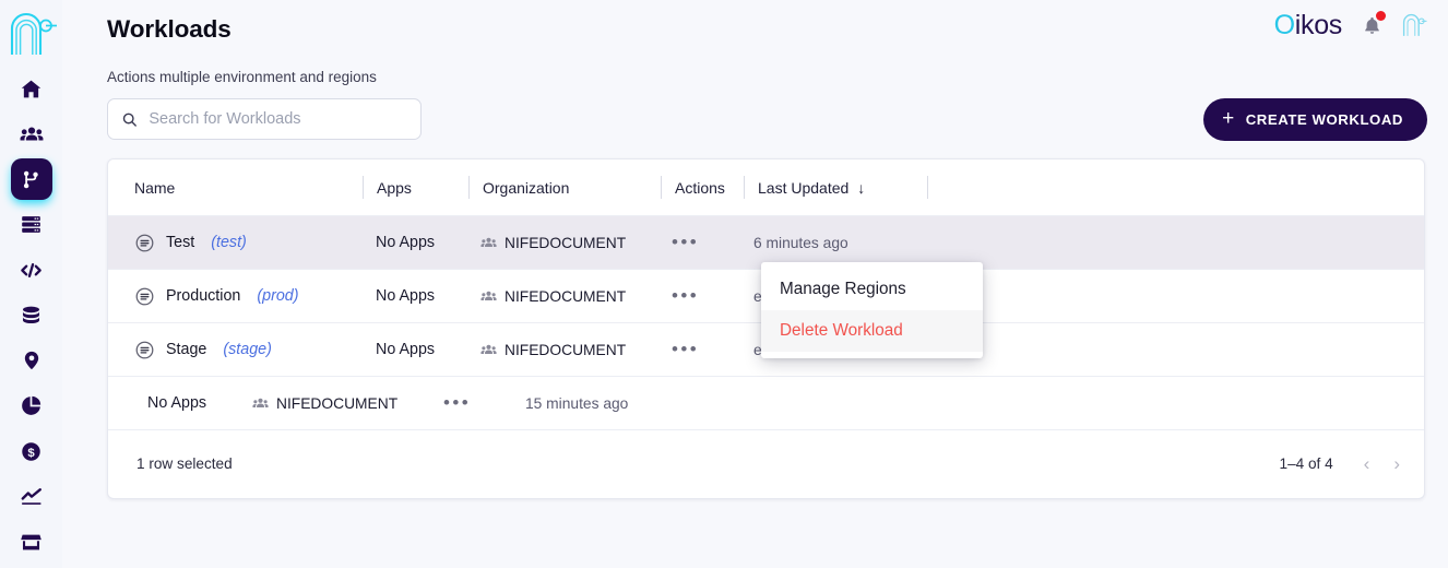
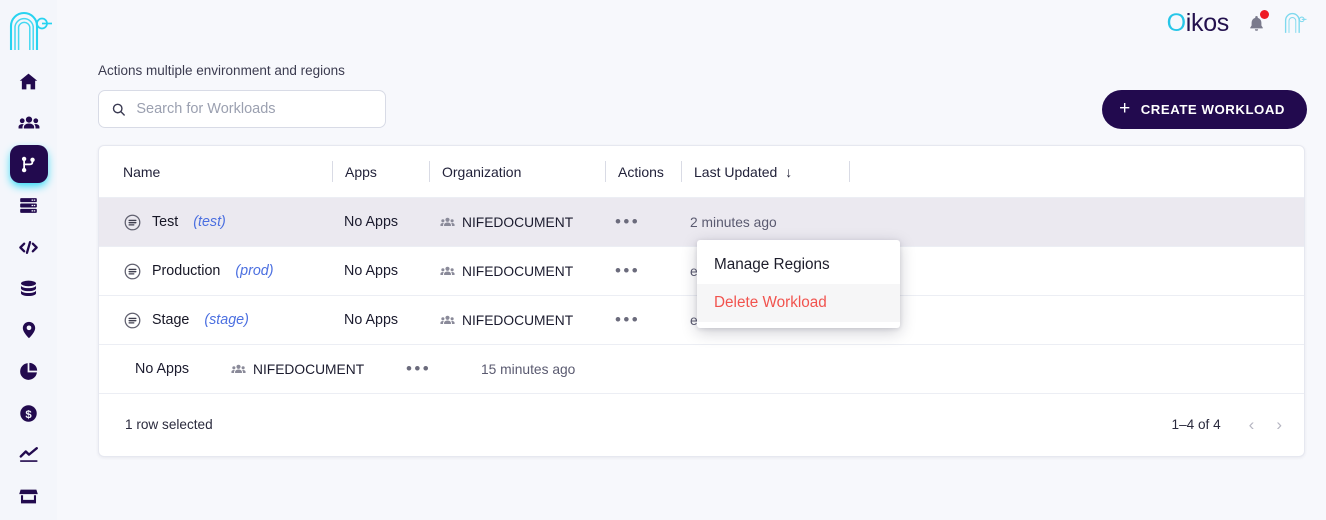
  $
- Workloads
  Oikos
  Actions multiple environment and regions
  Search for Workloads
  +
  CREATE WORKLOAD
  Name
  Apps
  Organization
  Actions
  Last Updated
  ↓
  Test
  (test)
  No Apps
  NIFEDOCUMENT
  •••
- 6 minutes ago
+ 2 minutes ago
  Production
  (prod)
  No Apps
  NIFEDOCUMENT
  •••
  Stage
  (stage)
  No Apps
  NIFEDOCUMENT
  •••
  No Apps
  NIFEDOCUMENT
  •••
  15 minutes ago
  1 row selected
  1–4 of 4
  ‹
  ›
  Manage Regions
  Delete Workload
